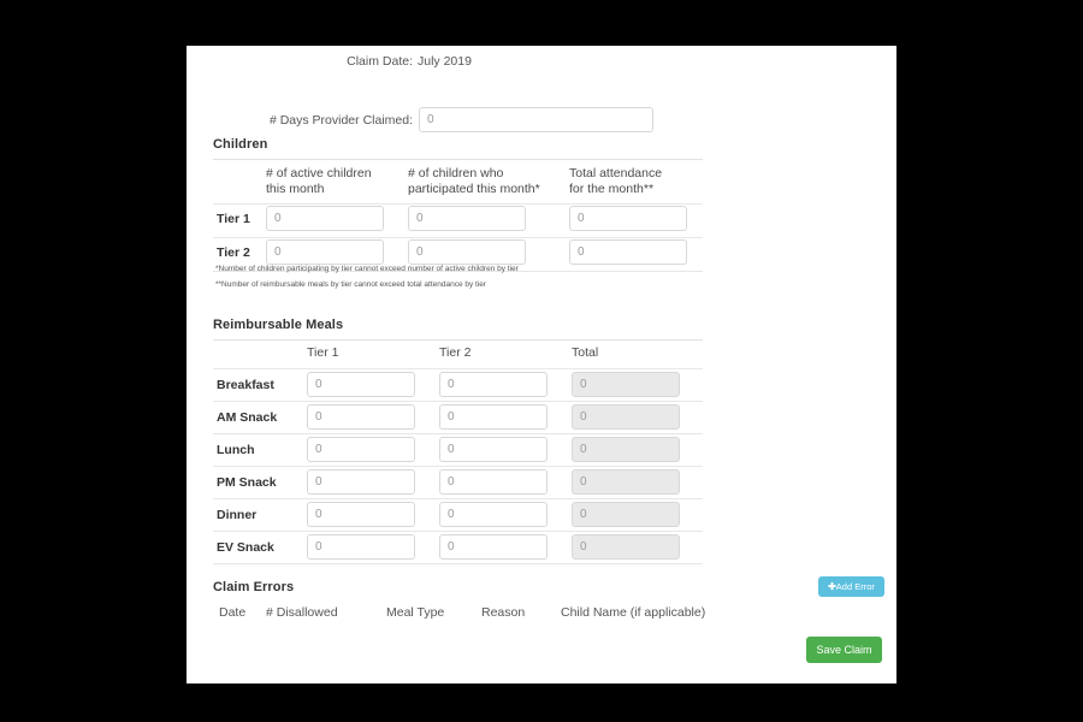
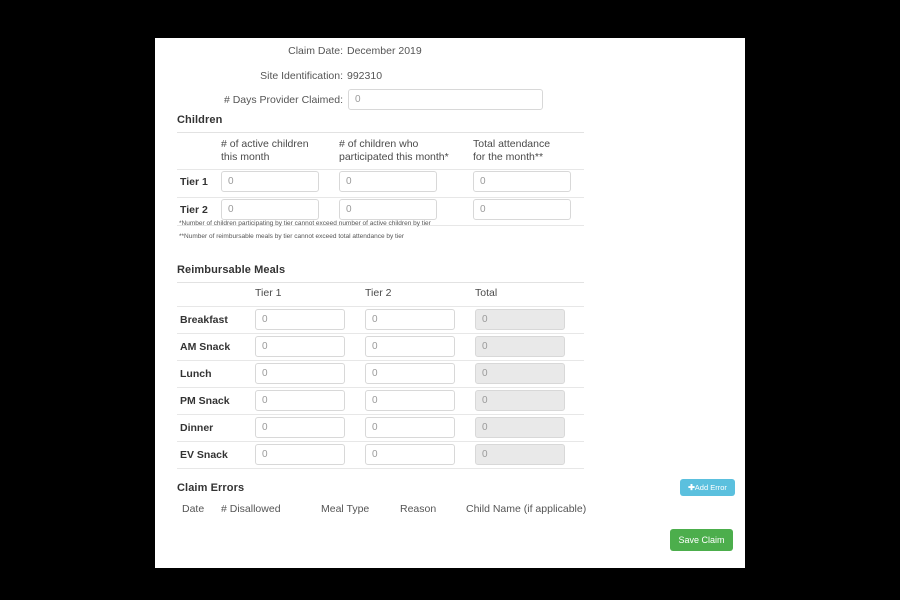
  Claim Date:
- July 2019
+ December 2019
+ Site Identification:
+ 992310
  # Days Provider Claimed:
  0
  Children
  # of active children
  this month
  # of children who
  participated this month*
  Total attendance
  for the month**
  Tier 1
  0
  0
  0
  Tier 2
  0
  0
  0
  Reimbursable Meals
  Tier 1
  Tier 2
  Total
  Breakfast
  0
  0
  0
  AM Snack
  0
  0
  0
  Lunch
  0
  0
  0
  PM Snack
  0
  0
  0
  Dinner
  0
  0
  0
  EV Snack
  0
  0
  0
  Claim Errors
  ✚
  Add Error
  Date
  # Disallowed
  Meal Type
  Reason
  Child Name (if applicable)
  Save Claim
